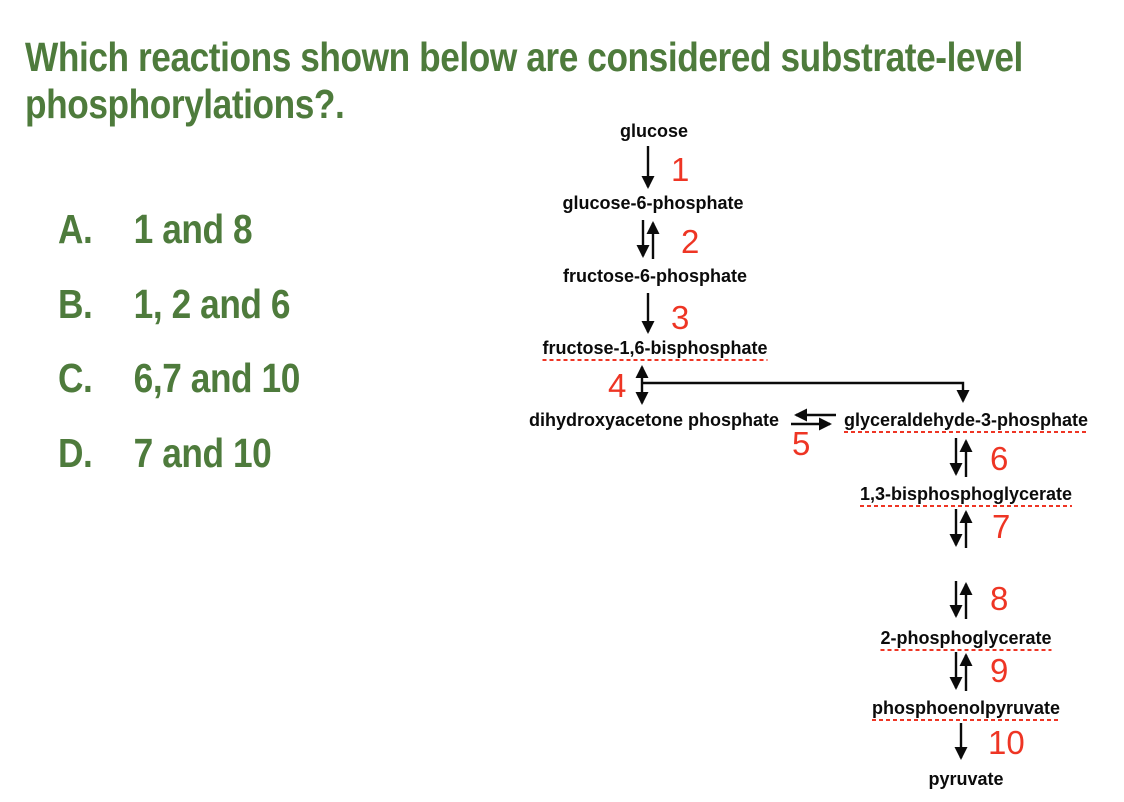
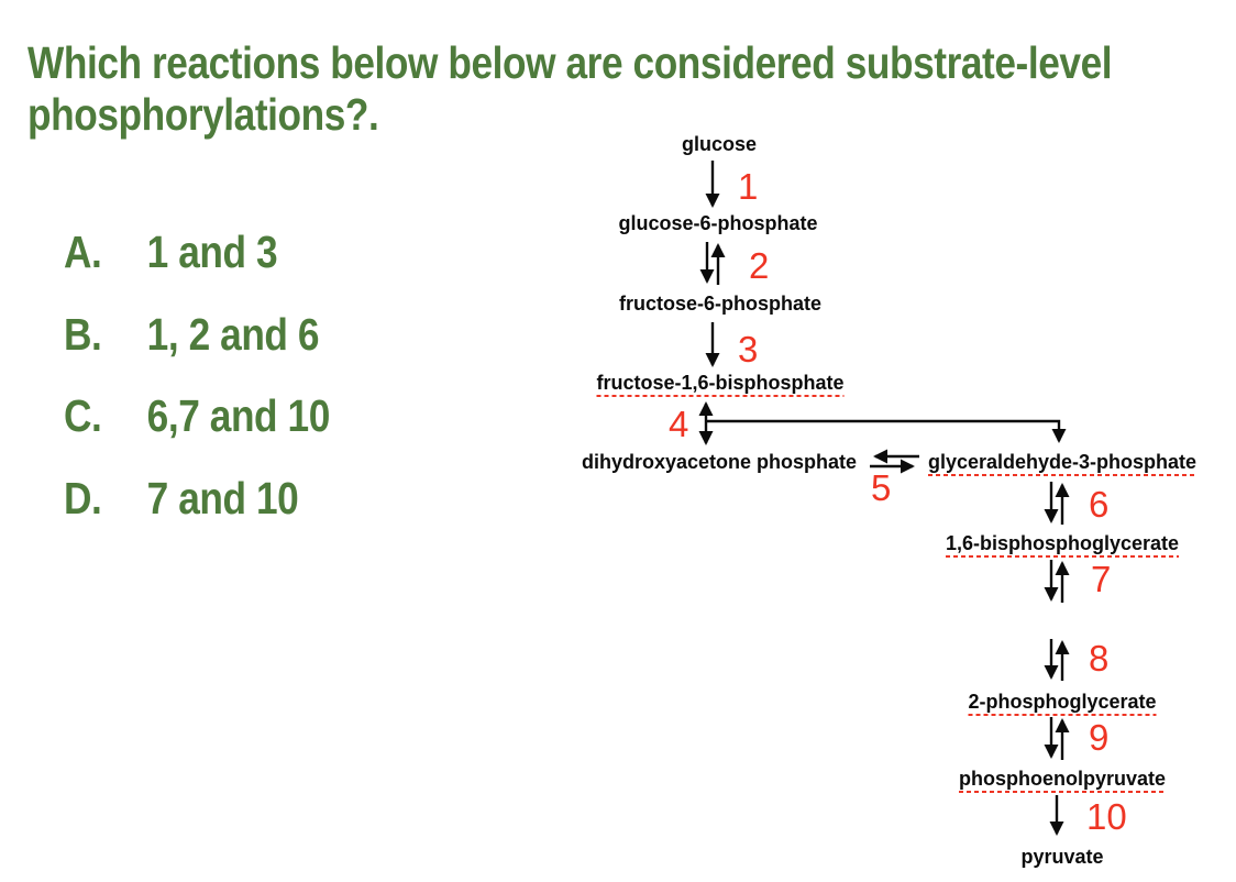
- Which reactions shown below are considered substrate-level
+ Which reactions below below are considered substrate-level
  phosphorylations?.
- A. 1 and 8
+ A. 1 and 3
  B. 1, 2 and 6
  C. 6,7 and 10
  D. 7 and 10
  glucose
  glucose-6-phosphate
  fructose-6-phosphate
  fructose-1,6-bisphosphate
  dihydroxyacetone phosphate
  glyceraldehyde-3-phosphate
- 1,3-bisphosphoglycerate
+ 1,6-bisphosphoglycerate
  2-phosphoglycerate
  phosphoenolpyruvate
  pyruvate
  1
  2
  3
  4
  5
  6
  7
  8
  9
  10
